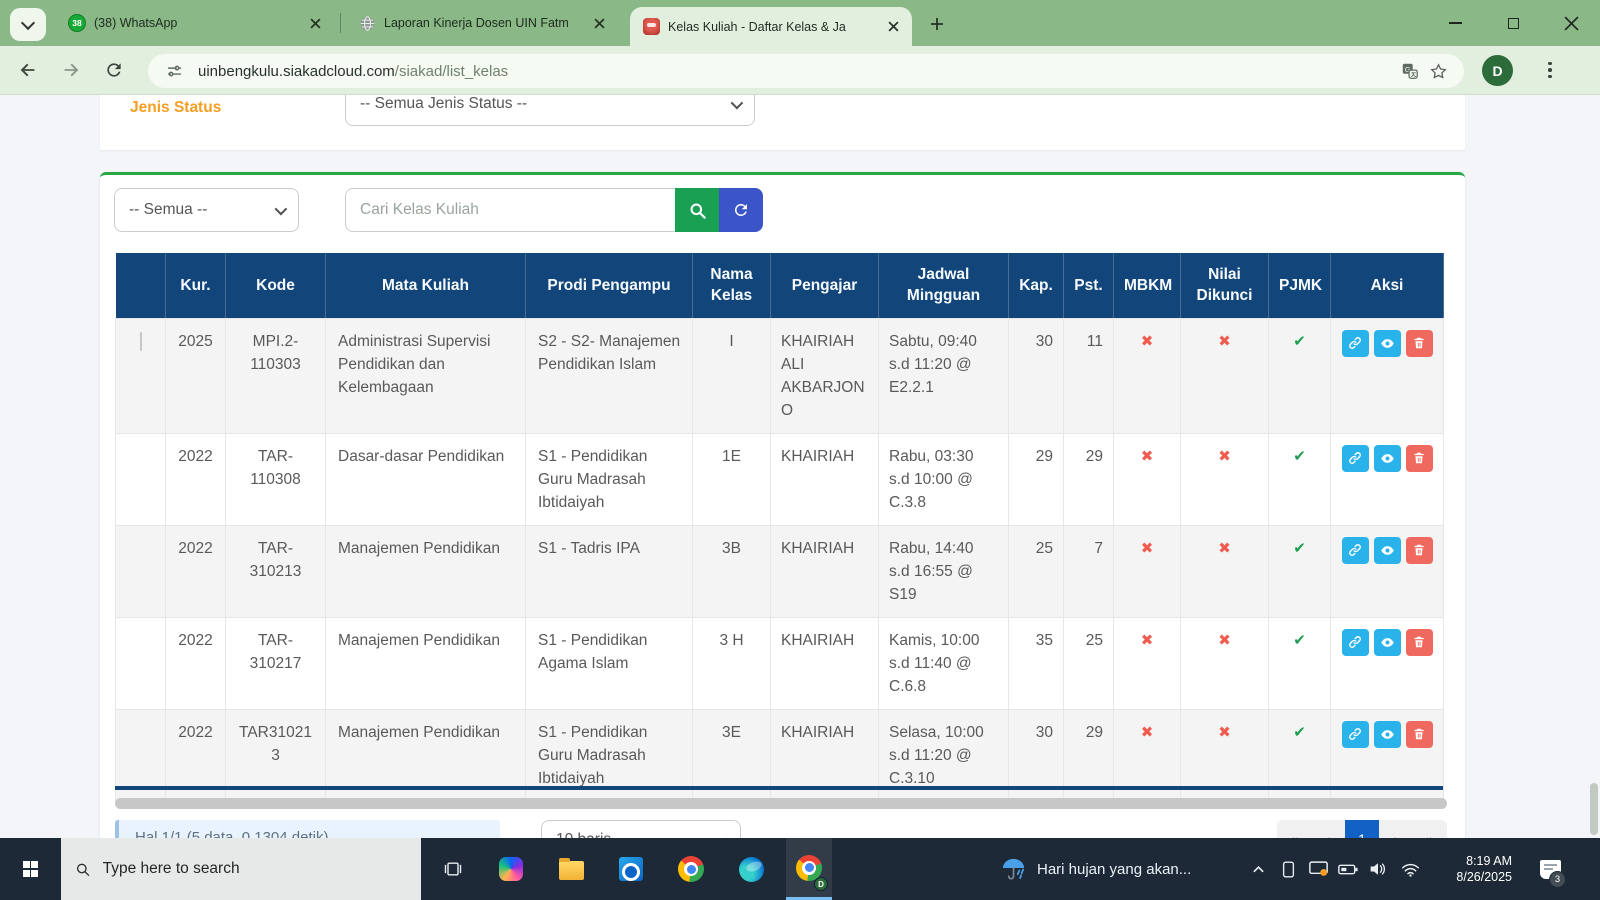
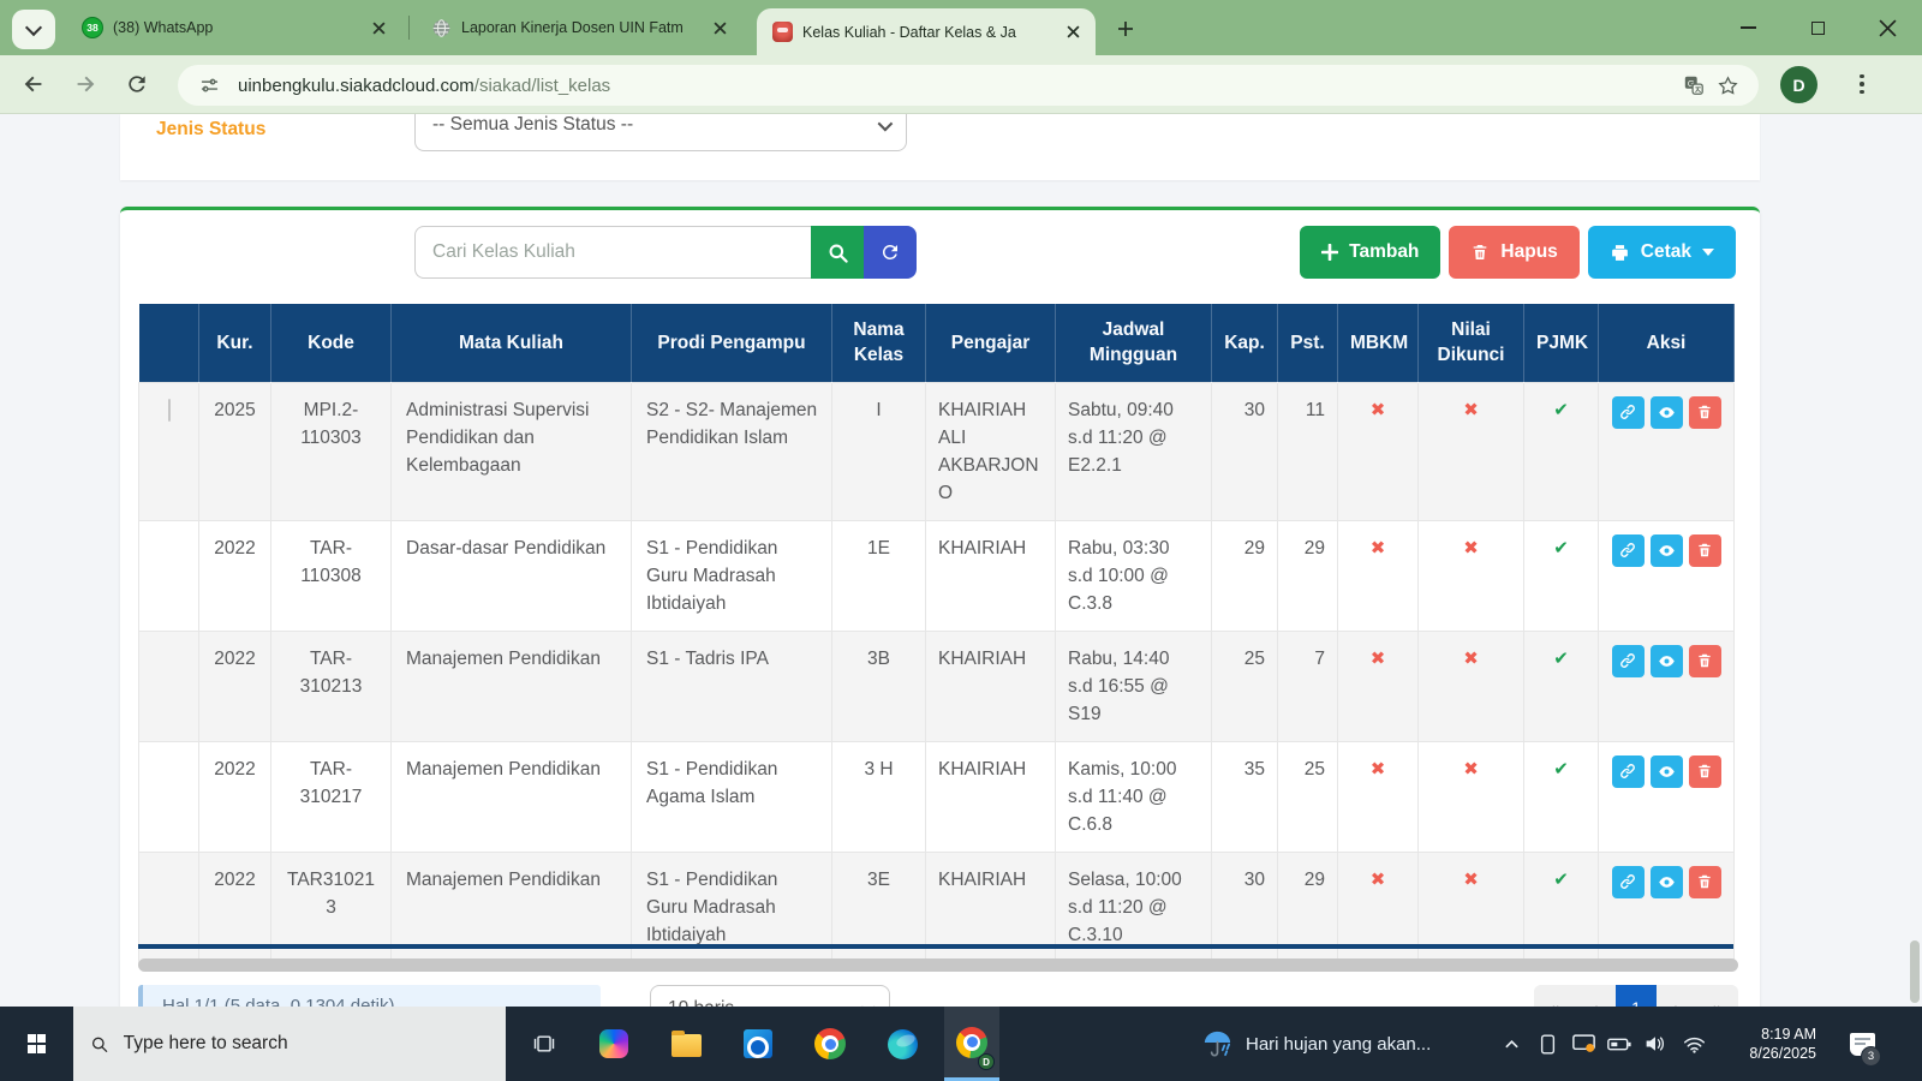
  38
  (38) WhatsApp
  Laporan Kinerja Dosen UIN Fatm
  Kelas Kuliah - Daftar Kelas & Ja
  uinbengkulu.siakadcloud.com/siakad/list_kelas
  G
  D
  Jenis Status
  -- Semua Jenis Status --
- -- Semua --
  Cari Kelas Kuliah
+ Tambah
+ Hapus
+ Cetak
  	Kur.	Kode	Mata Kuliah	Prodi Pengampu	Nama Kelas	Pengajar	Jadwal Mingguan	Kap.	Pst.	MBKM	Nilai Dikunci	PJMK	Aksi
  	2025	MPI.2-110303	Administrasi Supervisi Pendidikan dan Kelembagaan	S2 - S2- Manajemen Pendidikan Islam	I	KHAIRIAH ALI AKBARJONO	Sabtu, 09:40 s.d 11:20 @ E2.2.1	30	11	✖	✖	✔
  	2022	TAR-110308	Dasar-dasar Pendidikan	S1 - Pendidikan Guru Madrasah Ibtidaiyah	1E	KHAIRIAH	Rabu, 03:30 s.d 10:00 @ C.3.8	29	29	✖	✖	✔
  	2022	TAR-310213	Manajemen Pendidikan	S1 - Tadris IPA	3B	KHAIRIAH	Rabu, 14:40 s.d 16:55 @ S19	25	7	✖	✖	✔
  	2022	TAR-310217	Manajemen Pendidikan	S1 - Pendidikan Agama Islam	3 H	KHAIRIAH	Kamis, 10:00 s.d 11:40 @ C.6.8	35	25	✖	✖	✔
  	2022	TAR310213	Manajemen Pendidikan	S1 - Pendidikan Guru Madrasah Ibtidaiyah	3E	KHAIRIAH	Selasa, 10:00 s.d 11:20 @ C.3.10	30	29	✖	✖	✔
  Type here to search
  D
  Hari hujan yang akan...
  8:19 AM
  8/26/2025
  3
